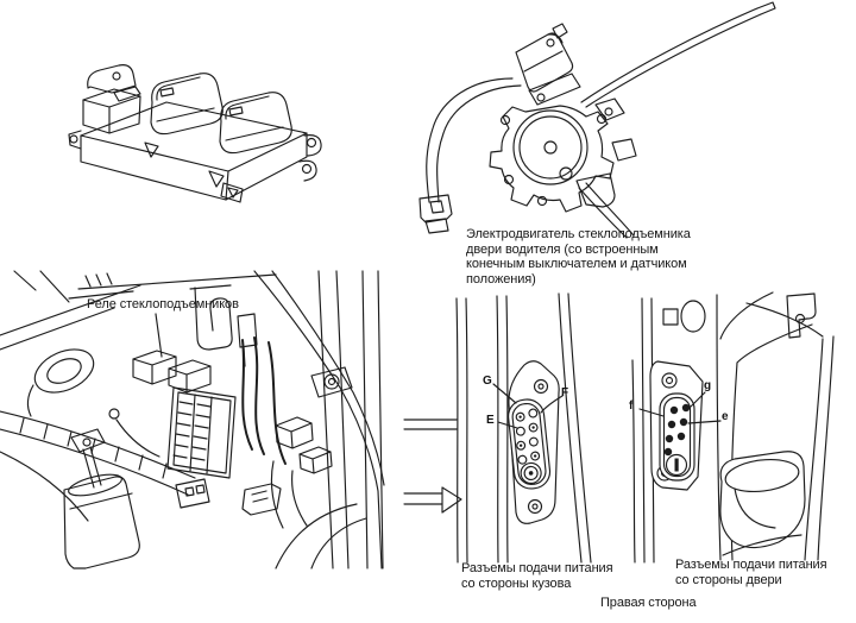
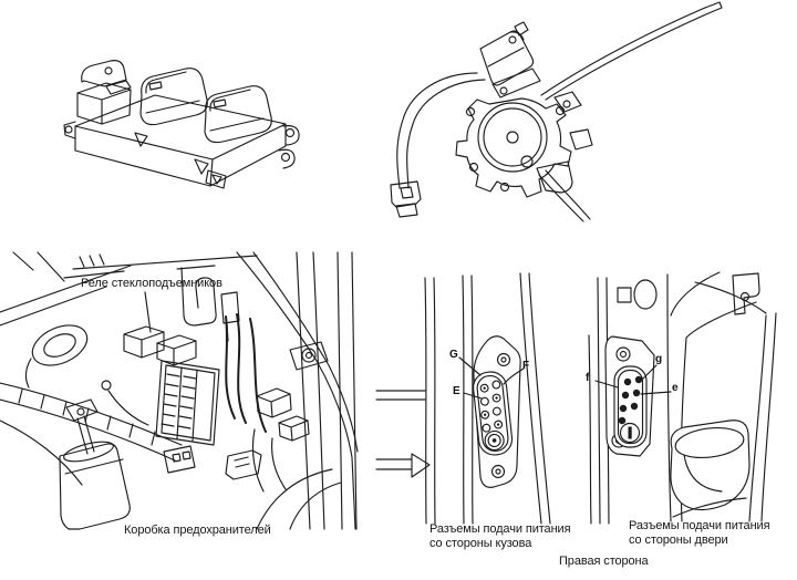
- Электродвигатель стеклоподъемника
- двери водителя (со встроенным
- конечным выключателем и датчиком
- положения)
  Реле стеклоподъемников
+ Коробка предохранителей
  Разъемы подачи питания
  со стороны кузова
  Разъемы подачи питания
  со стороны двери
  Правая сторона
  G
  F
  E
  f
  g
  e
